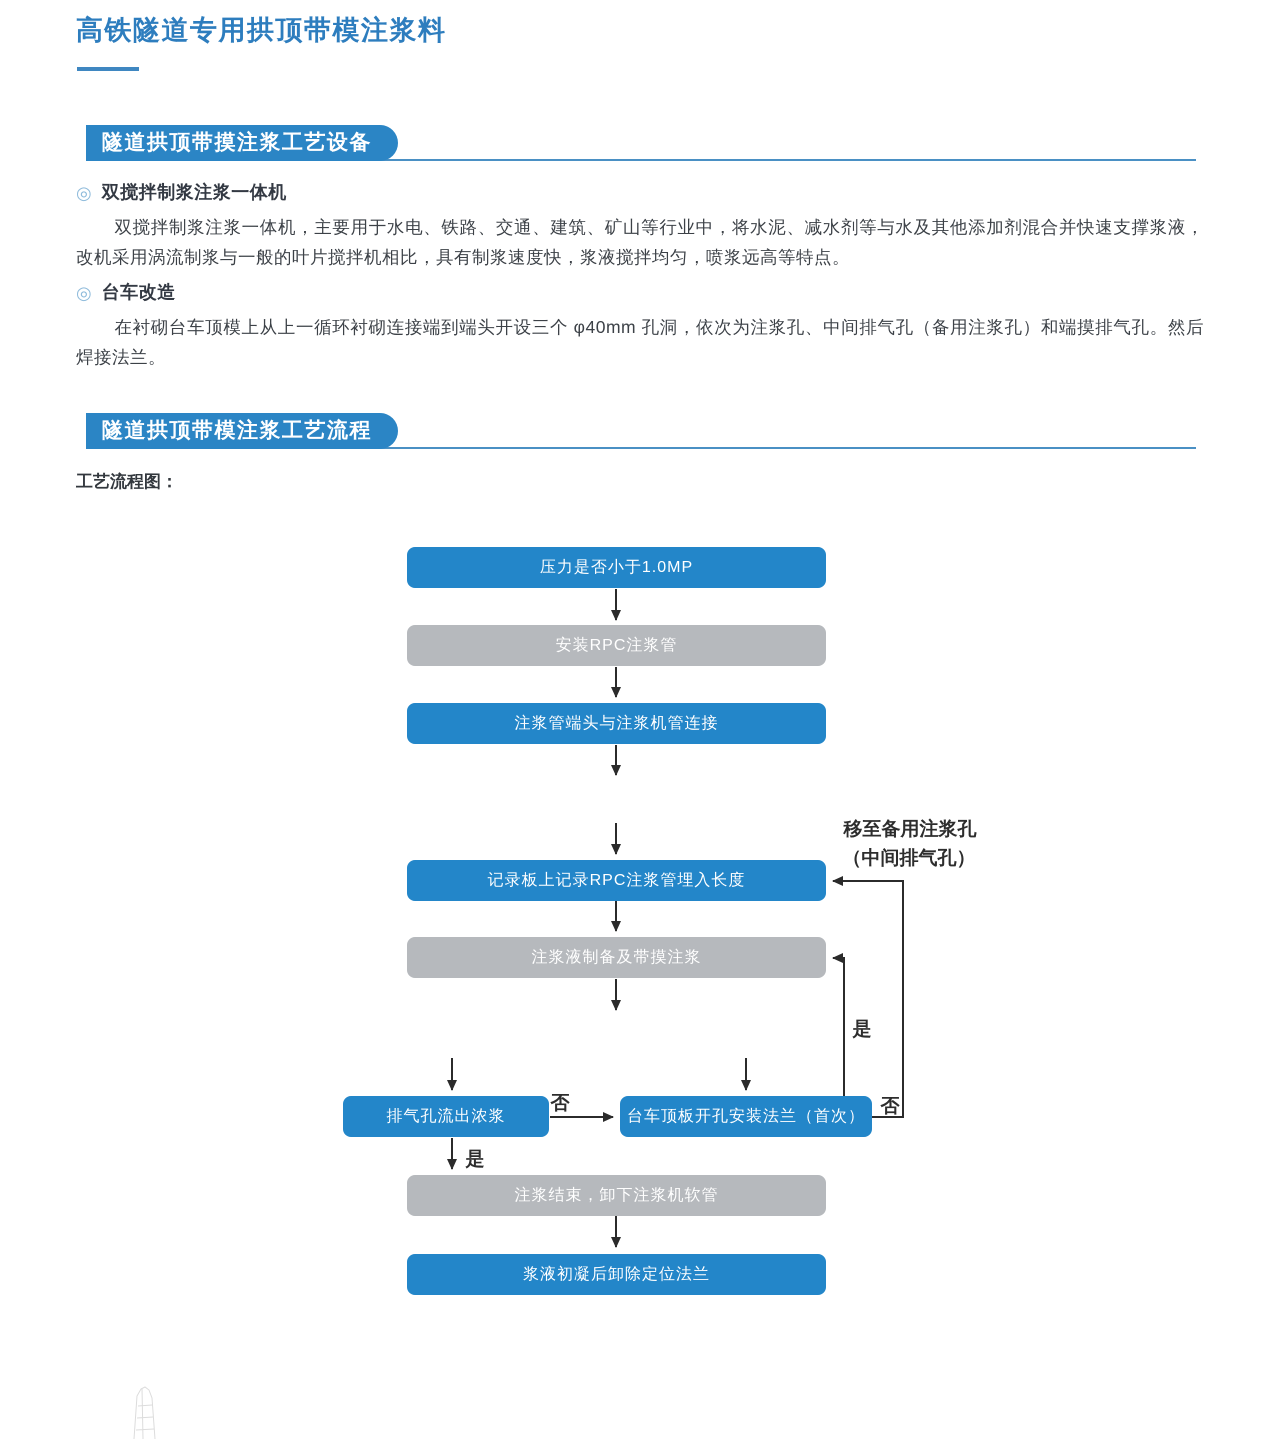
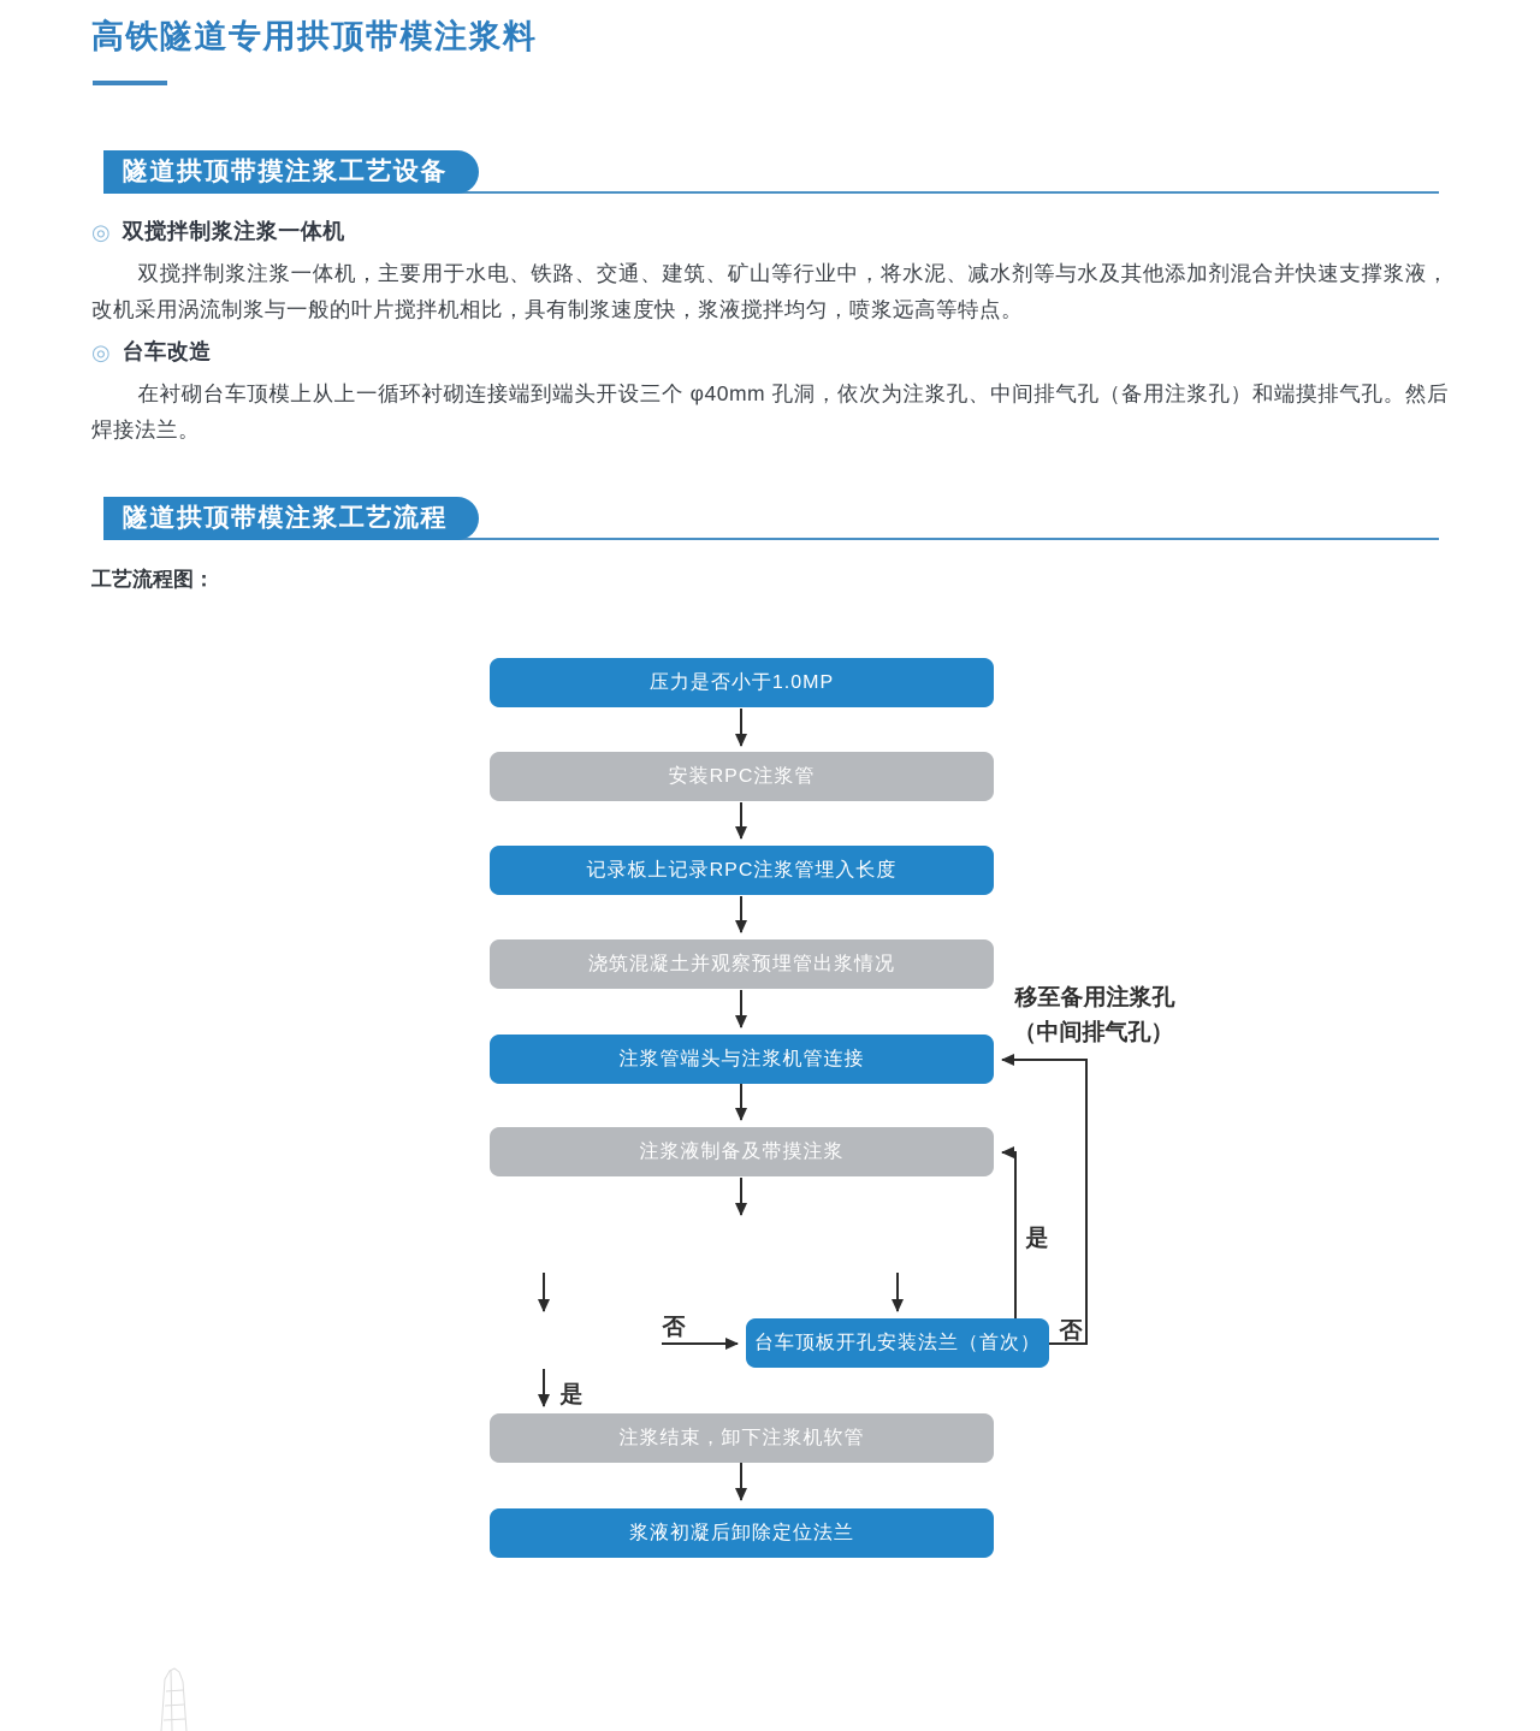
  高铁隧道专用拱顶带模注浆料
  隧道拱顶带摸注浆工艺设备
  ◎
  双搅拌制浆注浆一体机
  双搅拌制浆注浆一体机，主要用于水电、铁路、交通、建筑、矿山等行业中，将水泥、减水剂等与水及其他添加剂混合并快速支撑浆液，改机采用涡流制浆与一般的叶片搅拌机相比，具有制浆速度快，浆液搅拌均匀，喷浆远高等特点。
  ◎
  台车改造
  在衬砌台车顶模上从上一循环衬砌连接端到端头开设三个 φ40mm 孔洞，依次为注浆孔、中间排气孔（备用注浆孔）和端摸排气孔。然后焊接法兰。
  隧道拱顶带模注浆工艺流程
  工艺流程图：
  压力是否小于1.0MP
  安装RPC注浆管
- 注浆管端头与注浆机管连接
+ 记录板上记录RPC注浆管埋入长度
+ 浇筑混凝土并观察预埋管出浆情况
- 记录板上记录RPC注浆管埋入长度
+ 注浆管端头与注浆机管连接
  注浆液制备及带摸注浆
- 排气孔流出浓浆
  台车顶板开孔安装法兰（首次）
  注浆结束，卸下注浆机软管
  浆液初凝后卸除定位法兰
  否
  是
  是
  否
  移至备用注浆孔
  （中间排气孔）
